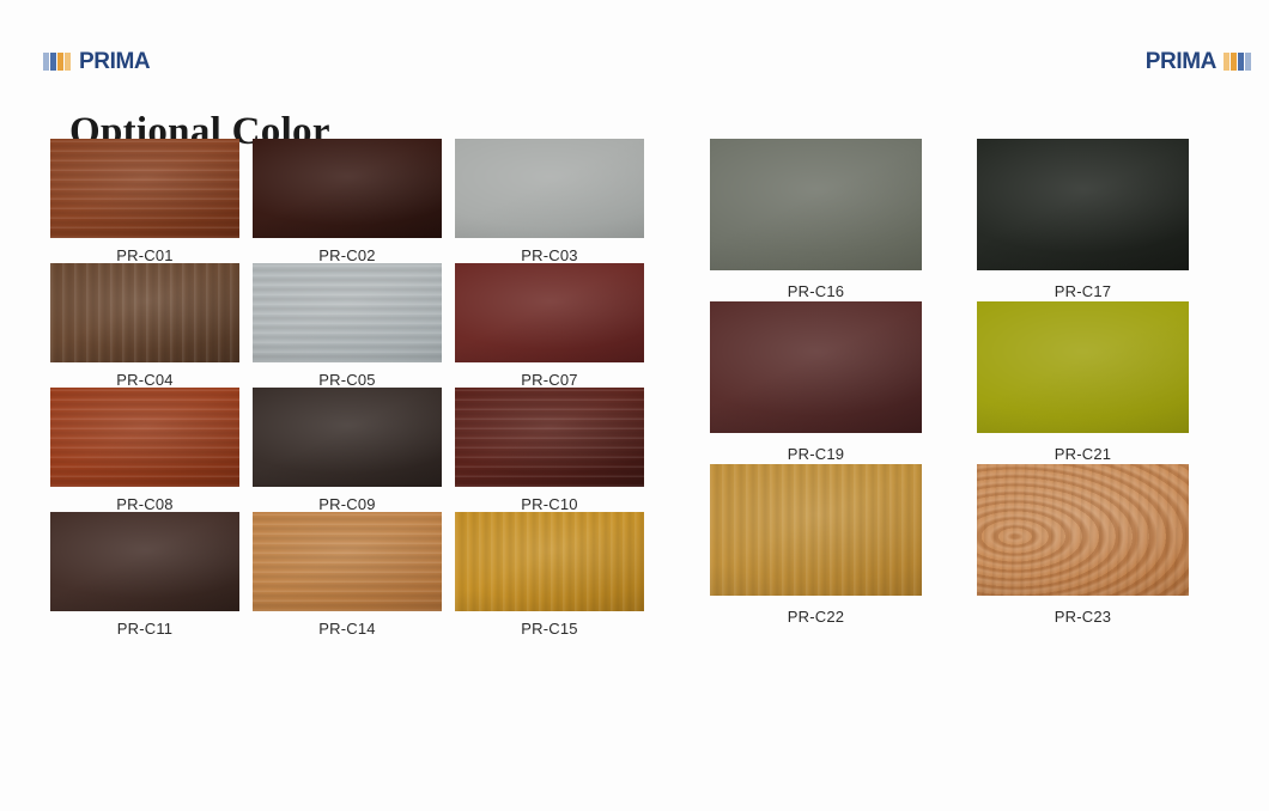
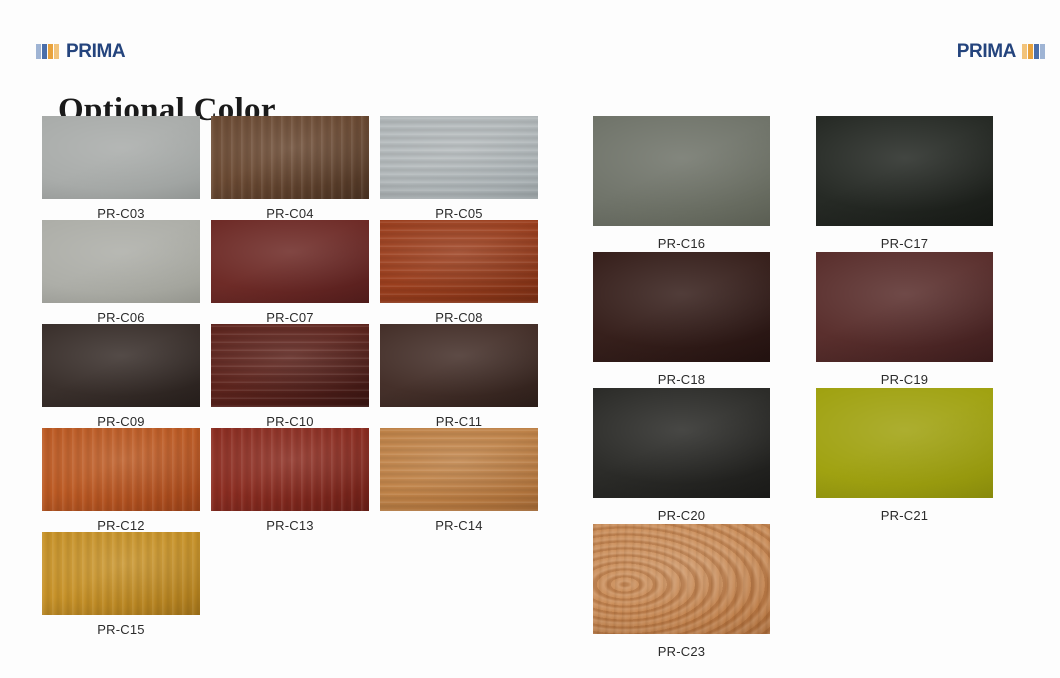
  PRIMA
  PRIMA
  Optional Color
- PR-C01
- PR-C02
  PR-C03
  PR-C04
  PR-C05
+ PR-C06
  PR-C07
  PR-C08
  PR-C09
  PR-C10
  PR-C11
+ PR-C12
+ PR-C13
  PR-C14
  PR-C15
  PR-C16
  PR-C17
+ PR-C18
  PR-C19
+ PR-C20
  PR-C21
- PR-C22
  PR-C23
